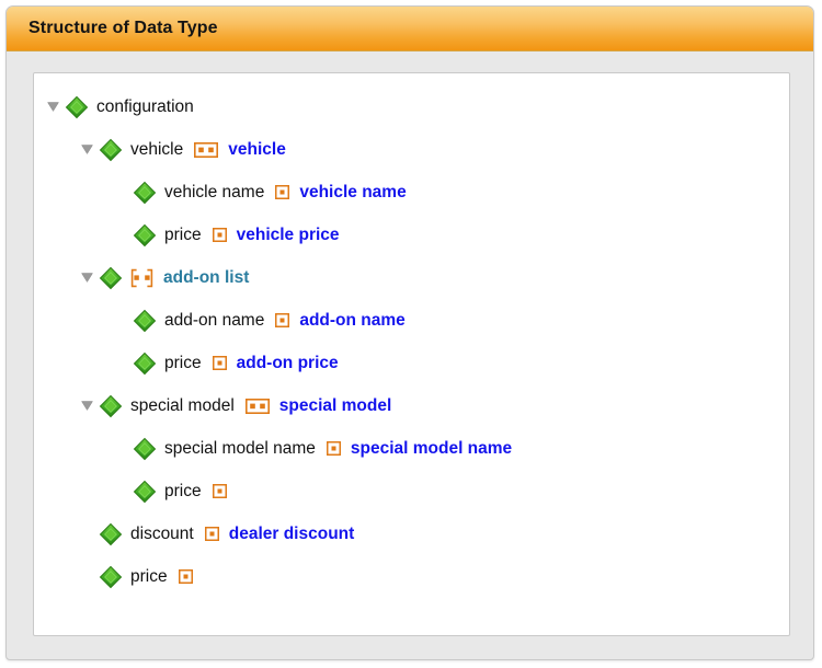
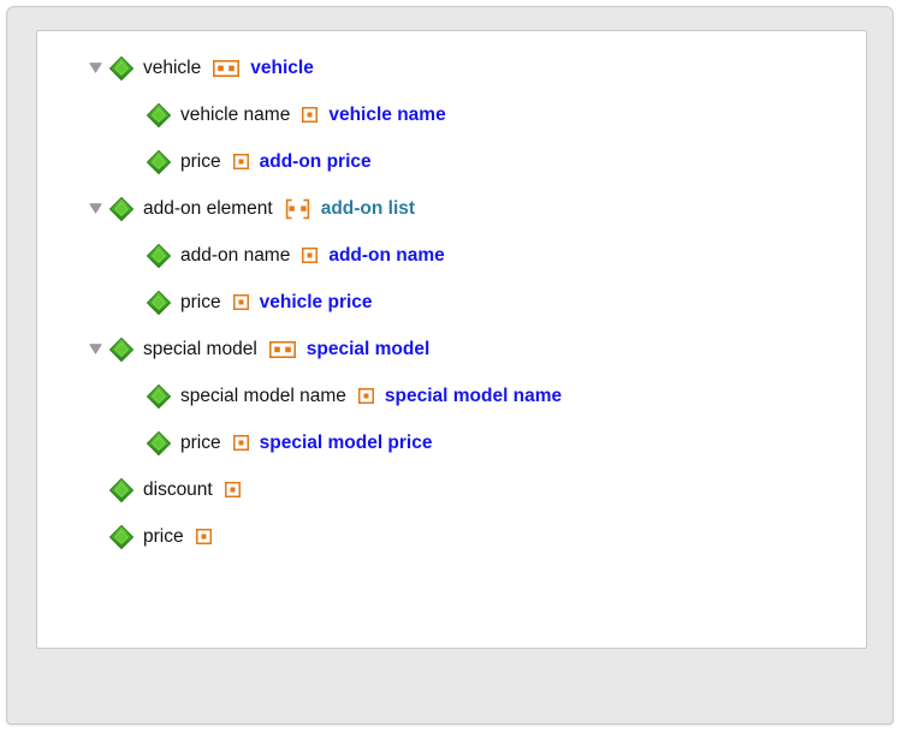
- Structure of Data Type
- configuration
  vehicle
  vehicle
  vehicle name
  vehicle name
  price
- vehicle price
+ add-on price
+ add-on element
  add-on list
  add-on name
  add-on name
  price
- add-on price
+ vehicle price
  special model
  special model
  special model name
  special model name
  price
+ special model price
  discount
- dealer discount
  price
